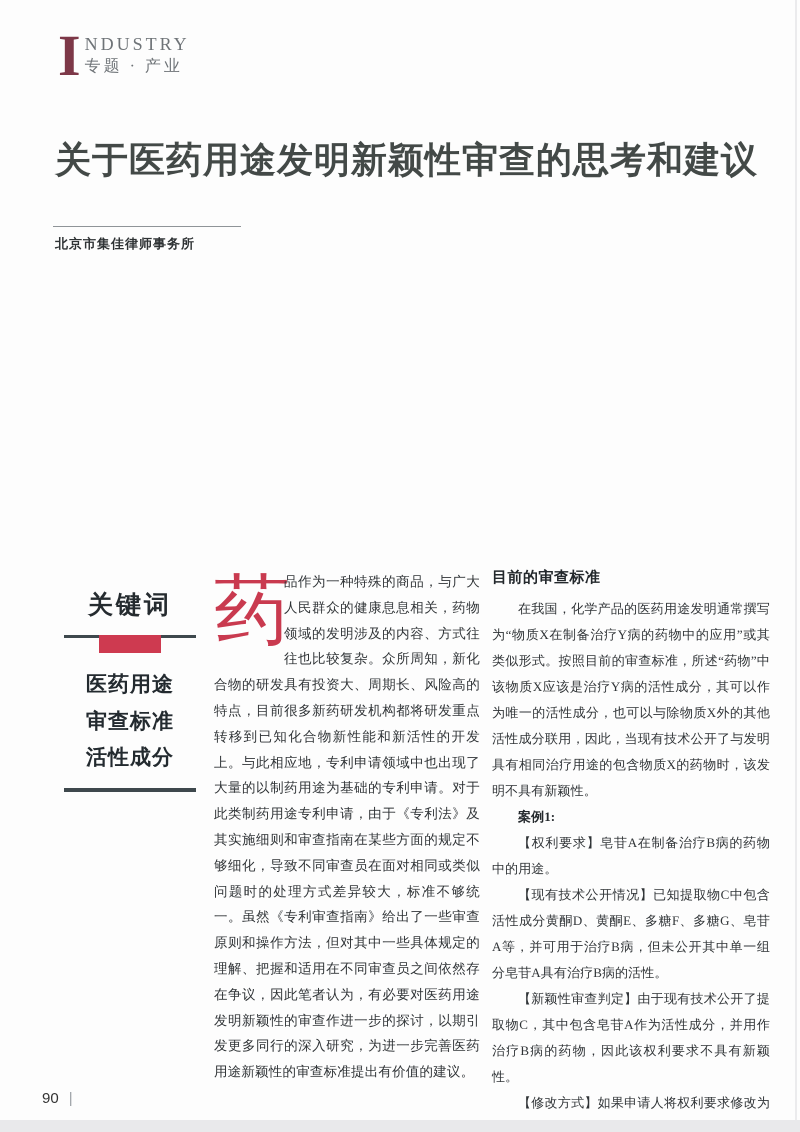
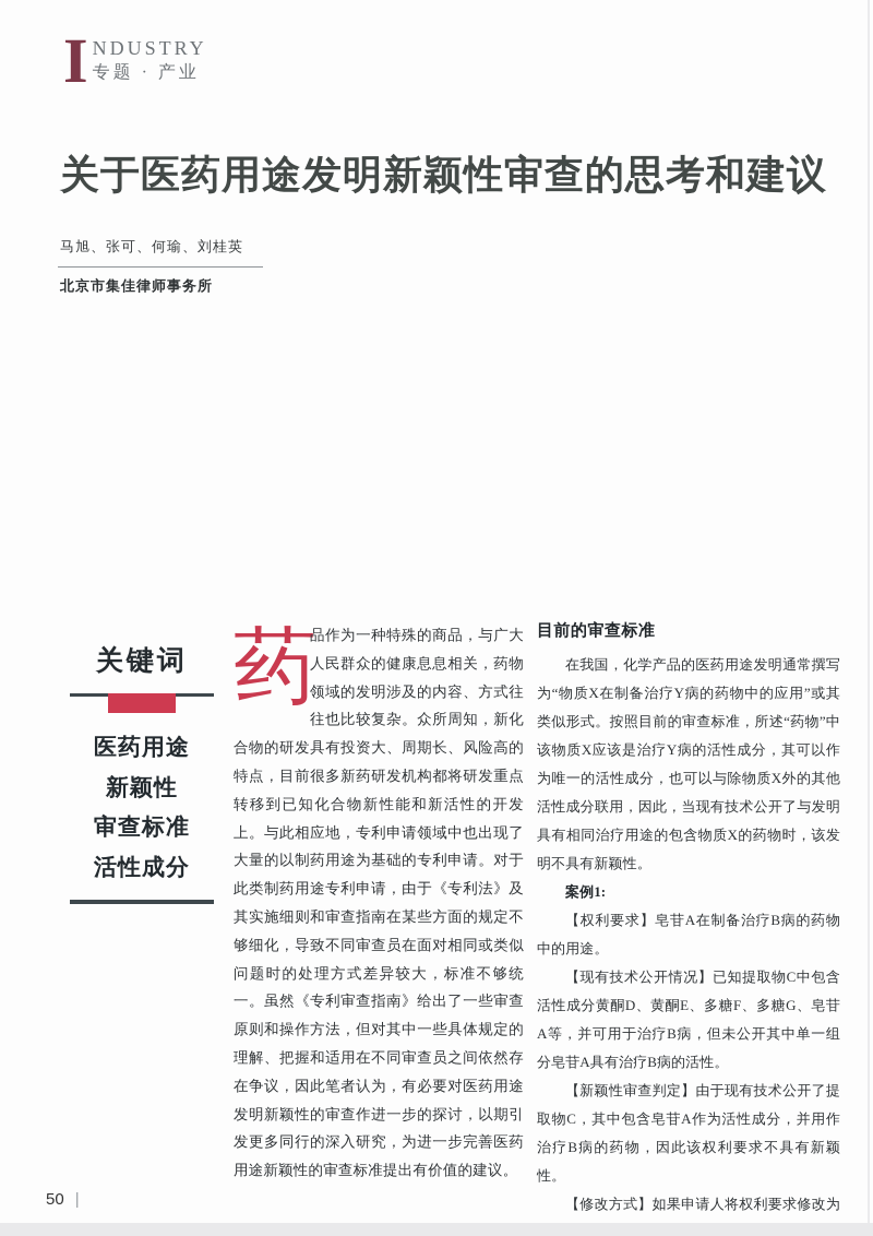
  I
  NDUSTRY
  专题 · 产业
  关于医药用途发明新颖性审查的思考和建议
+ 马旭、张可、何瑜、刘桂英
  北京市集佳律师事务所
  关键词
  医药用途
+ 新颖性
  审查标准
  活性成分
  药
  品作为一种特殊的商品，与广大人民群众的健康息息相关，药物领域的发明涉及的内容、方式往往也比较复杂。众所周知，新化合物的研发具有投资大、周期长、风险高的特点，目前很多新药研发机构都将研发重点转移到已知化合物新性能和新活性的开发上。与此相应地，专利申请领域中也出现了大量的以制药用途为基础的专利申请。对于此类制药用途专利申请，由于《专利法》及其实施细则和审查指南在某些方面的规定不够细化，导致不同审查员在面对相同或类似问题时的处理方式差异较大，标准不够统一。虽然《专利审查指南》给出了一些审查原则和操作方法，但对其中一些具体规定的理解、把握和适用在不同审查员之间依然存在争议，因此笔者认为，有必要对医药用途发明新颖性的审查作进一步的探讨，以期引发更多同行的深入研究，为进一步完善医药用途新颖性的审查标准提出有价值的建议。
  目前的审查标准
  在我国，化学产品的医药用途发明通常撰写为“物质X在制备治疗Y病的药物中的应用”或其类似形式。按照目前的审查标准，所述“药物”中该物质X应该是治疗Y病的活性成分，其可以作为唯一的活性成分，也可以与除物质X外的其他活性成分联用，因此，当现有技术公开了与发明具有相同治疗用途的包含物质X的药物时，该发明不具有新颖性。
  案例1:
  【权利要求】皂苷A在制备治疗B病的药物中的用途。
  【现有技术公开情况】已知提取物C中包含活性成分黄酮D、黄酮E、多糖F、多糖G、皂苷A等，并可用于治疗B病，但未公开其中单一组分皂苷A具有治疗B病的活性。
  【新颖性审查判定】由于现有技术公开了提取物C，其中包含皂苷A作为活性成分，并用作治疗B病的药物，因此该权利要求不具有新颖性。
  【修改方式】如果申请人将权利要求修改为
- 90 |
+ 50 |
